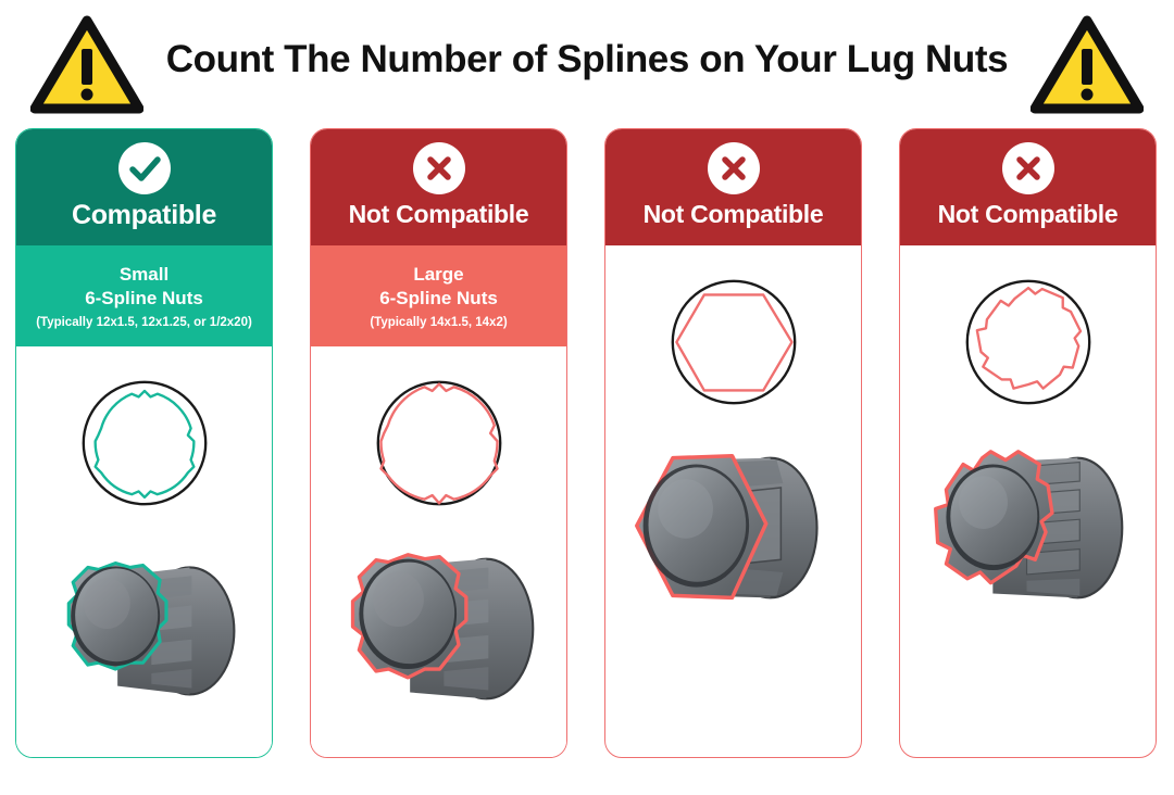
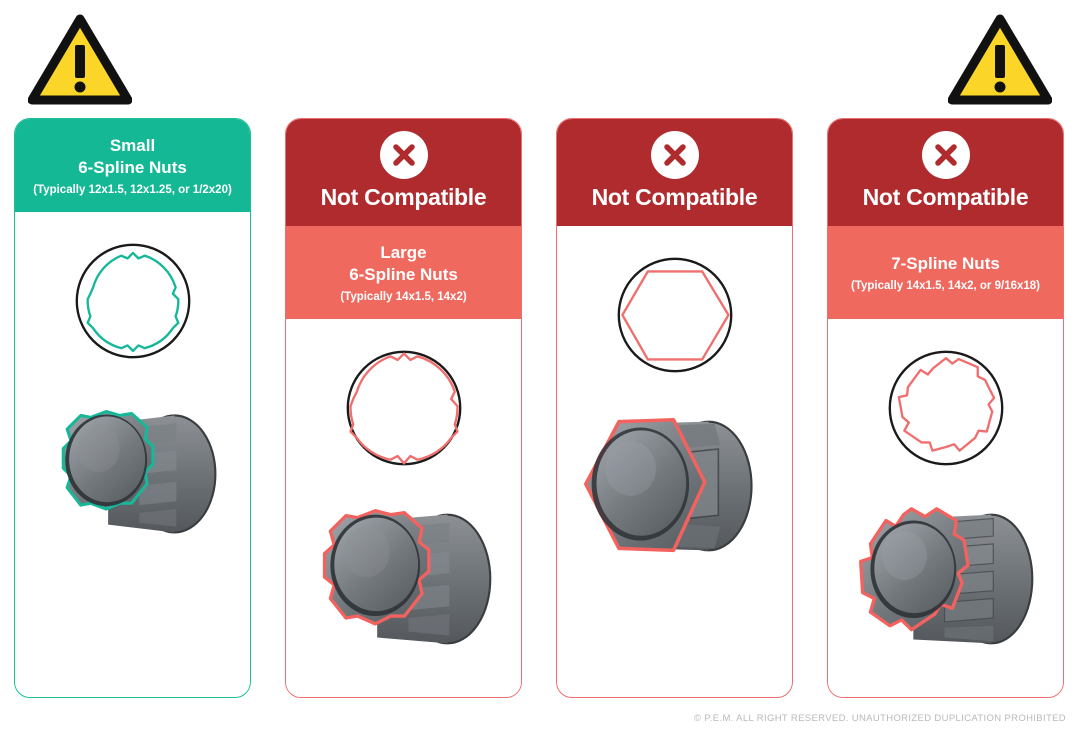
- Count The Number of Splines on Your Lug Nuts
- Compatible
  Small
  6-Spline Nuts
  (Typically 12x1.5, 12x1.25, or 1/2x20)
  Not Compatible
  Large
  6-Spline Nuts
  (Typically 14x1.5, 14x2)
  Not Compatible
  Not Compatible
+ 7-Spline Nuts
+ (Typically 14x1.5, 14x2, or 9/16x18)
+ © P.E.M. ALL RIGHT RESERVED. UNAUTHORIZED DUPLICATION PROHIBITED
